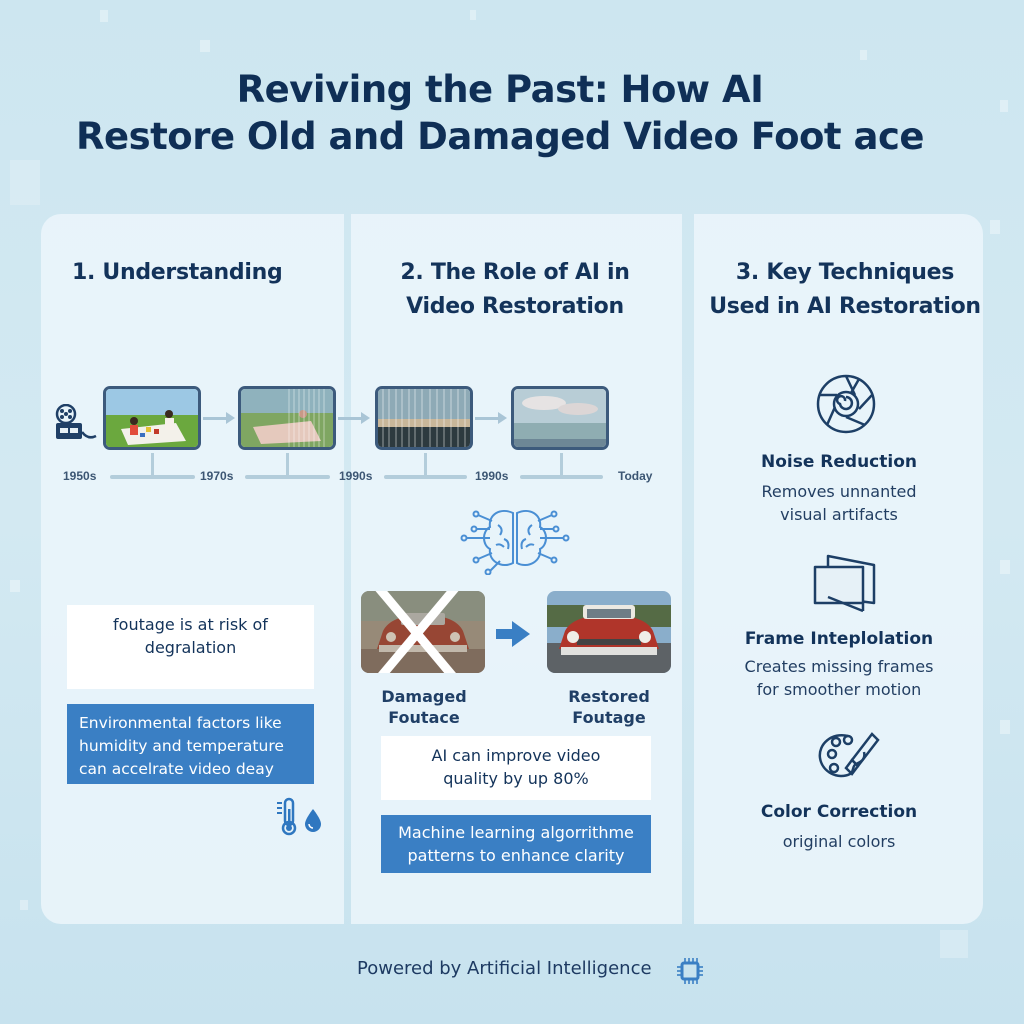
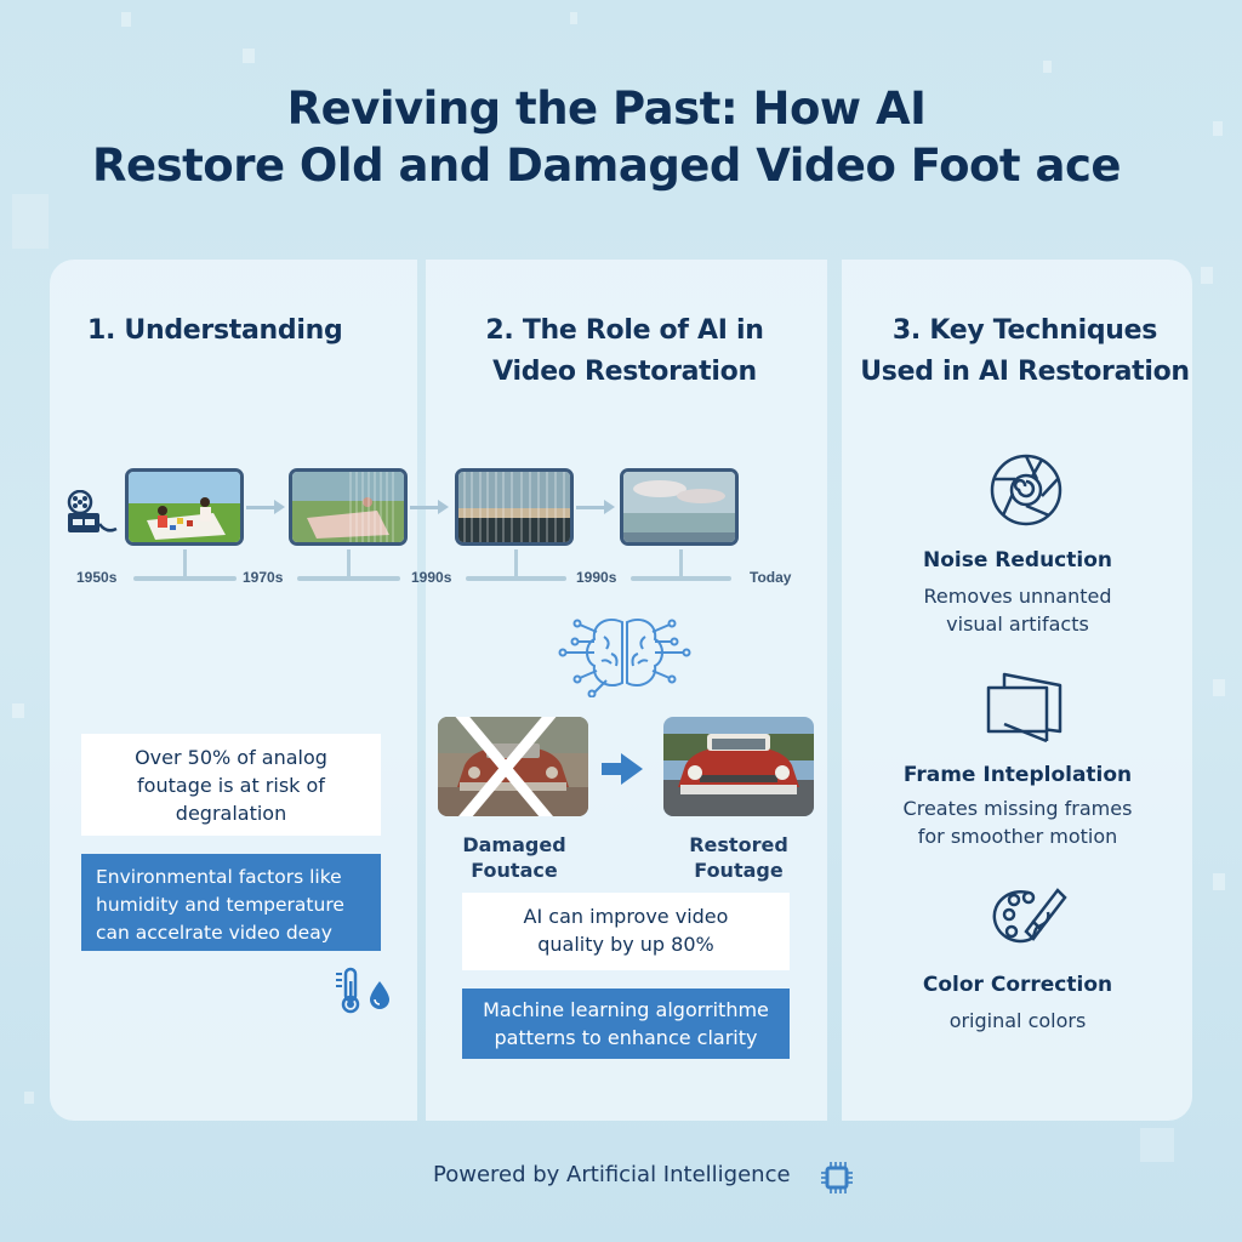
  Reviving the Past: How AI
  Restore Old and Damaged Video Foot ace
  1. Understanding
  2. The Role of AI in
  Video Restoration
  3. Key Techniques
  Used in AI Restoration
  1950s
  1970s
  1990s
  1990s
  Today
+ Over 50% of analog
  foutage is at risk of
  degralation
  Environmental factors like
  humidity and temperature
  can accelrate video deay
  Damaged
  Foutace
  Restored
  Foutage
  AI can improve video
  quality by up 80%
  Machine learning algorrithme
  patterns to enhance clarity
  Noise Reduction
  Removes unnanted
  visual artifacts
  Frame Inteplolation
  Creates missing frames
  for smoother motion
  Color Correction
  original colors
  Powered by Artificial Intelligence
